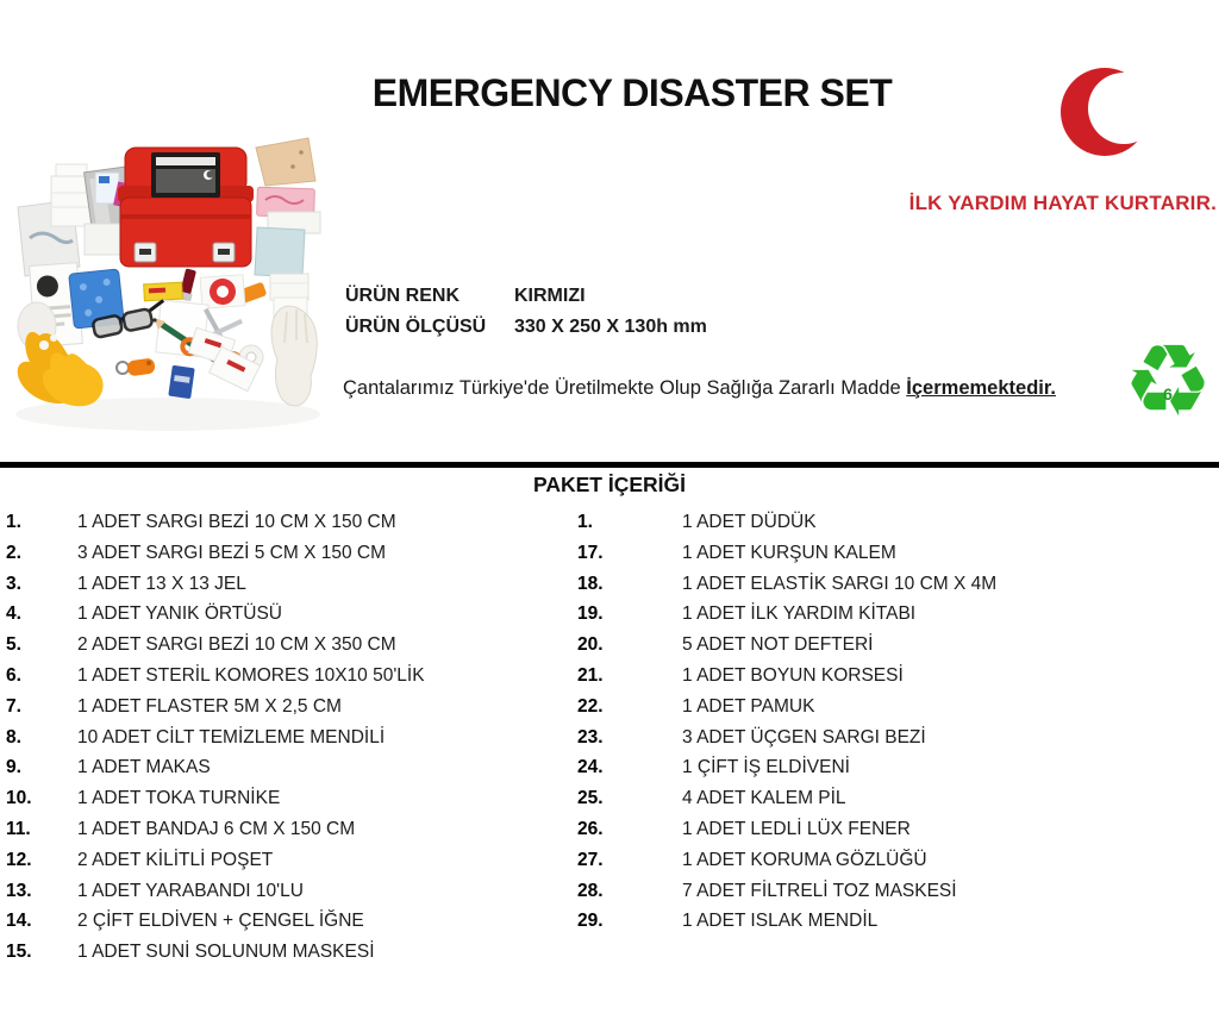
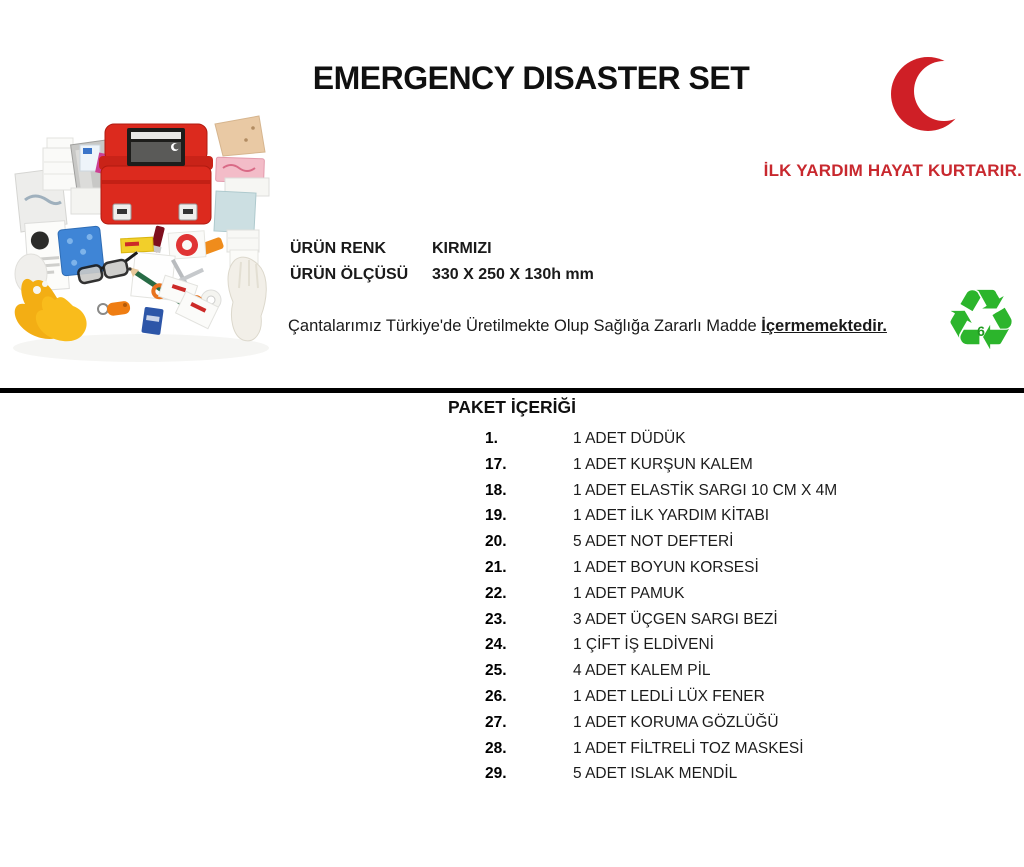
  EMERGENCY DISASTER SET
  İLK YARDIM HAYAT KURTARIR.
  ÜRÜN RENK
  KIRMIZI
  ÜRÜN ÖLÇÜSÜ
  330 X 250 X 130h mm
  Çantalarımız Türkiye'de Üretilmekte Olup Sağlığa Zararlı Madde İçermemektedir.
  ♻
  6
  PAKET İÇERİĞİ
- 1. 1 ADET SARGI BEZİ 10 CM X 150 CM
- 2. 3 ADET SARGI BEZİ 5 CM X 150 CM
- 3. 1 ADET 13 X 13 JEL
- 4. 1 ADET YANIK ÖRTÜSÜ
- 5. 2 ADET SARGI BEZİ 10 CM X 350 CM
- 6. 1 ADET STERİL KOMORES 10X10 50'LİK
- 7. 1 ADET FLASTER 5M X 2,5 CM
- 8. 10 ADET CİLT TEMİZLEME MENDİLİ
- 9. 1 ADET MAKAS
- 10. 1 ADET TOKA TURNİKE
- 11. 1 ADET BANDAJ 6 CM X 150 CM
- 12. 2 ADET KİLİTLİ POŞET
- 13. 1 ADET YARABANDI 10'LU
- 14. 2 ÇİFT ELDİVEN + ÇENGEL İĞNE
- 15. 1 ADET SUNİ SOLUNUM MASKESİ
  1. 1 ADET DÜDÜK
  17. 1 ADET KURŞUN KALEM
  18. 1 ADET ELASTİK SARGI 10 CM X 4M
  19. 1 ADET İLK YARDIM KİTABI
  20. 5 ADET NOT DEFTERİ
  21. 1 ADET BOYUN KORSESİ
  22. 1 ADET PAMUK
  23. 3 ADET ÜÇGEN SARGI BEZİ
  24. 1 ÇİFT İŞ ELDİVENİ
  25. 4 ADET KALEM PİL
  26. 1 ADET LEDLİ LÜX FENER
  27. 1 ADET KORUMA GÖZLÜĞÜ
- 28. 7 ADET FİLTRELİ TOZ MASKESİ
+ 28. 1 ADET FİLTRELİ TOZ MASKESİ
- 29. 1 ADET ISLAK MENDİL
+ 29. 5 ADET ISLAK MENDİL
